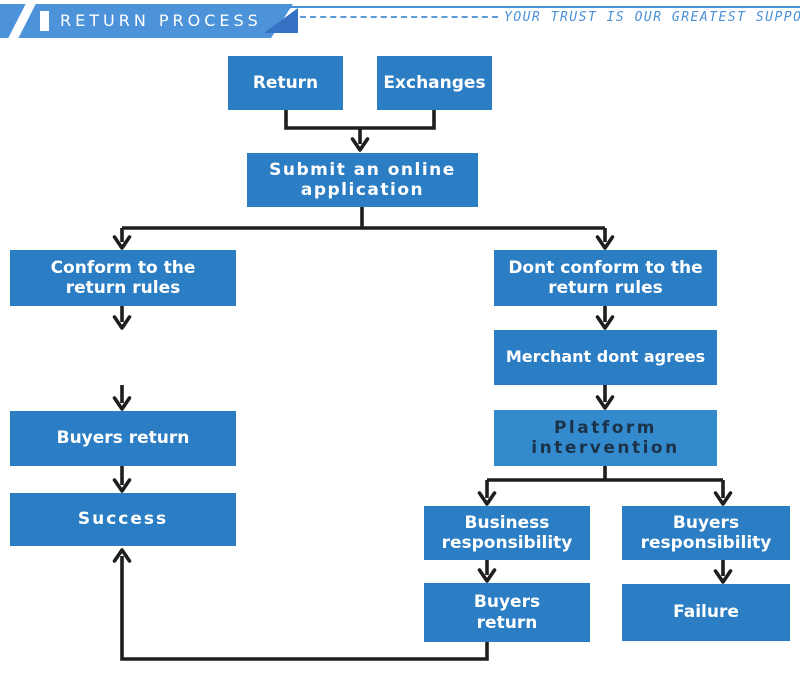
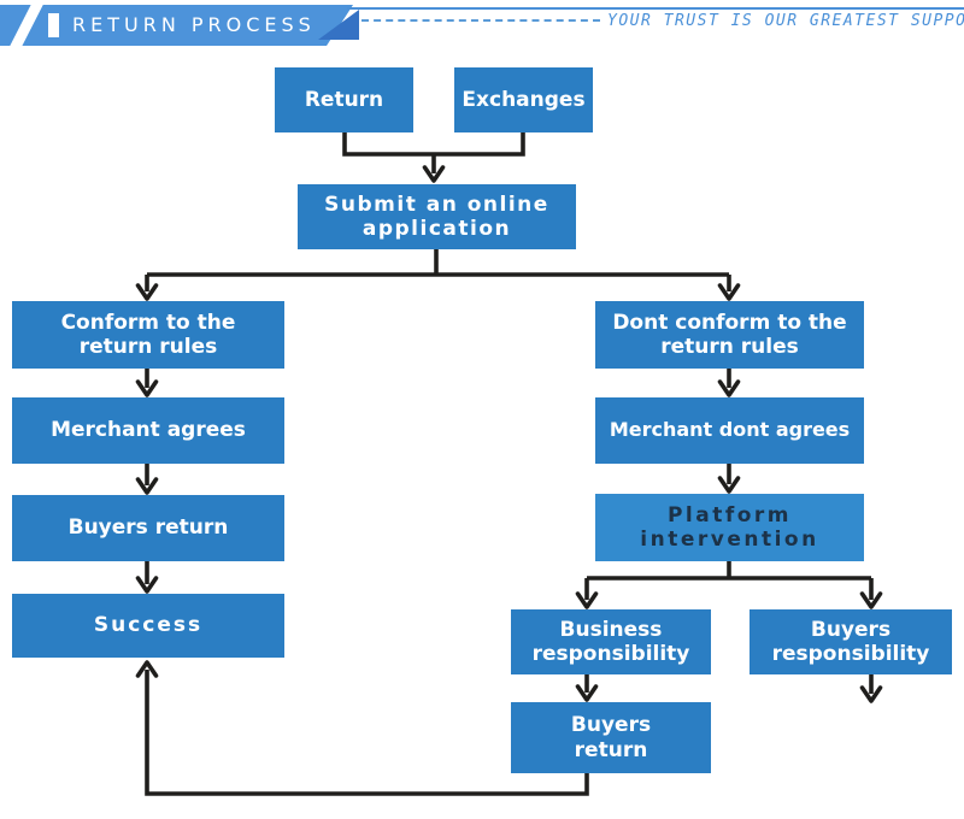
  RETURN PROCESS
  YOUR TRUST IS OUR GREATEST SUPPO
  Return
  Exchanges
  Submit an online
  application
  Conform to the
  return rules
+ Merchant agrees
  Buyers return
  Success
  Dont conform to the
  return rules
  Merchant dont agrees
  Platform
  intervention
  Business
  responsibility
  Buyers
  responsibility
  Buyers
  return
- Failure
